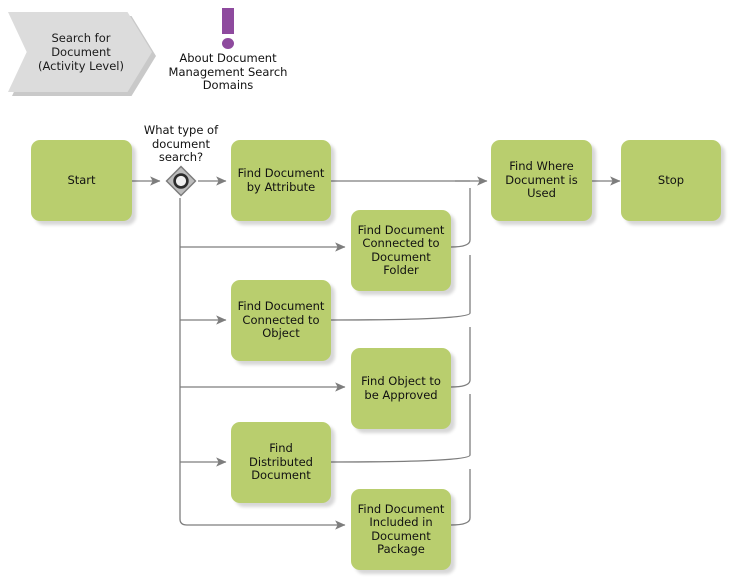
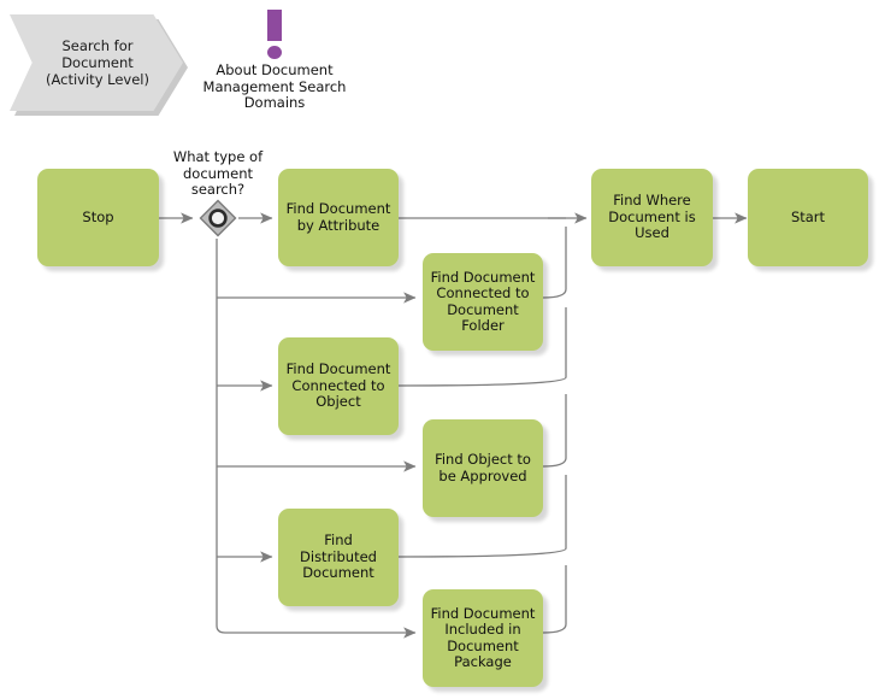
  Search for
  Document
  (Activity Level)
  About Document
  Management Search
  Domains
  What type of
  document
  search?
- Start
+ Stop
  Find Document
  by Attribute
  Find Document
  Connected to
  Document
  Folder
  Find Document
  Connected to
  Object
  Find Object to
  be Approved
  Find Distributed
  Document
  Find Document
  Included in
  Document
  Package
  Find Where
  Document is
  Used
- Stop
+ Start
